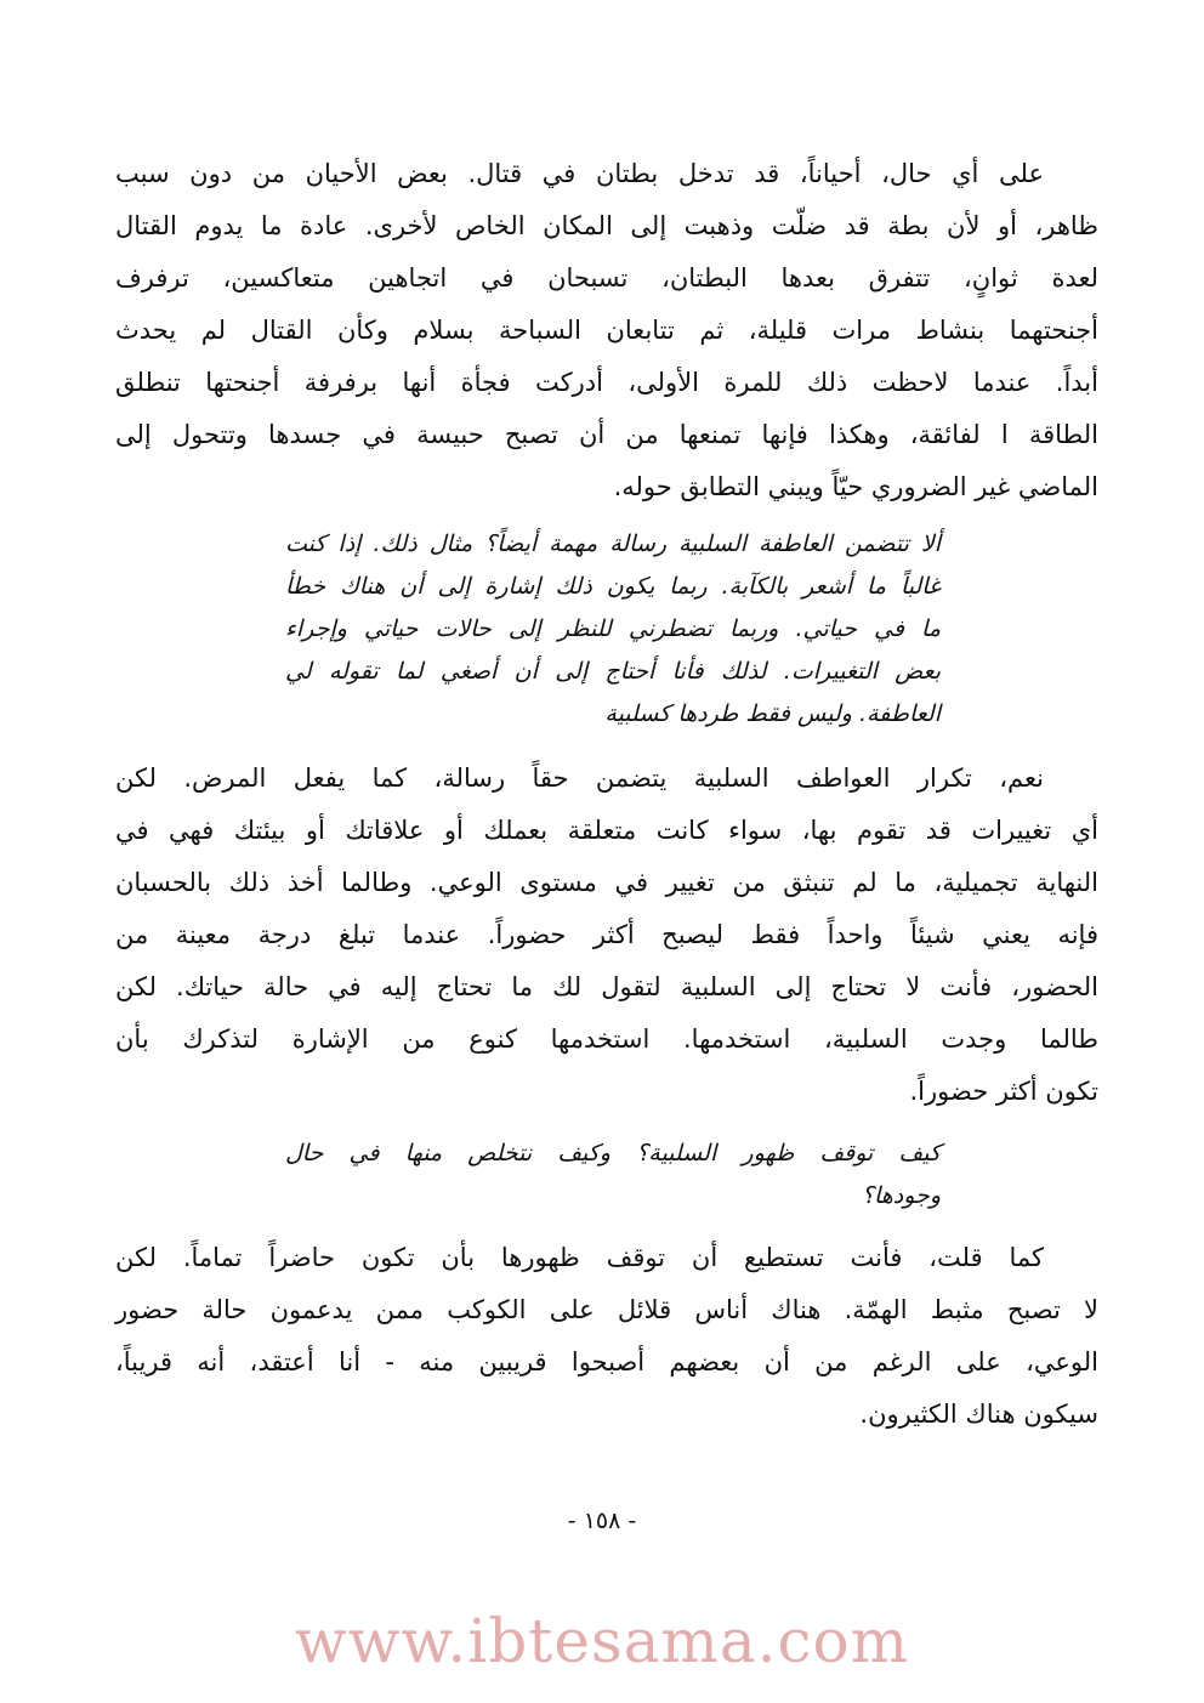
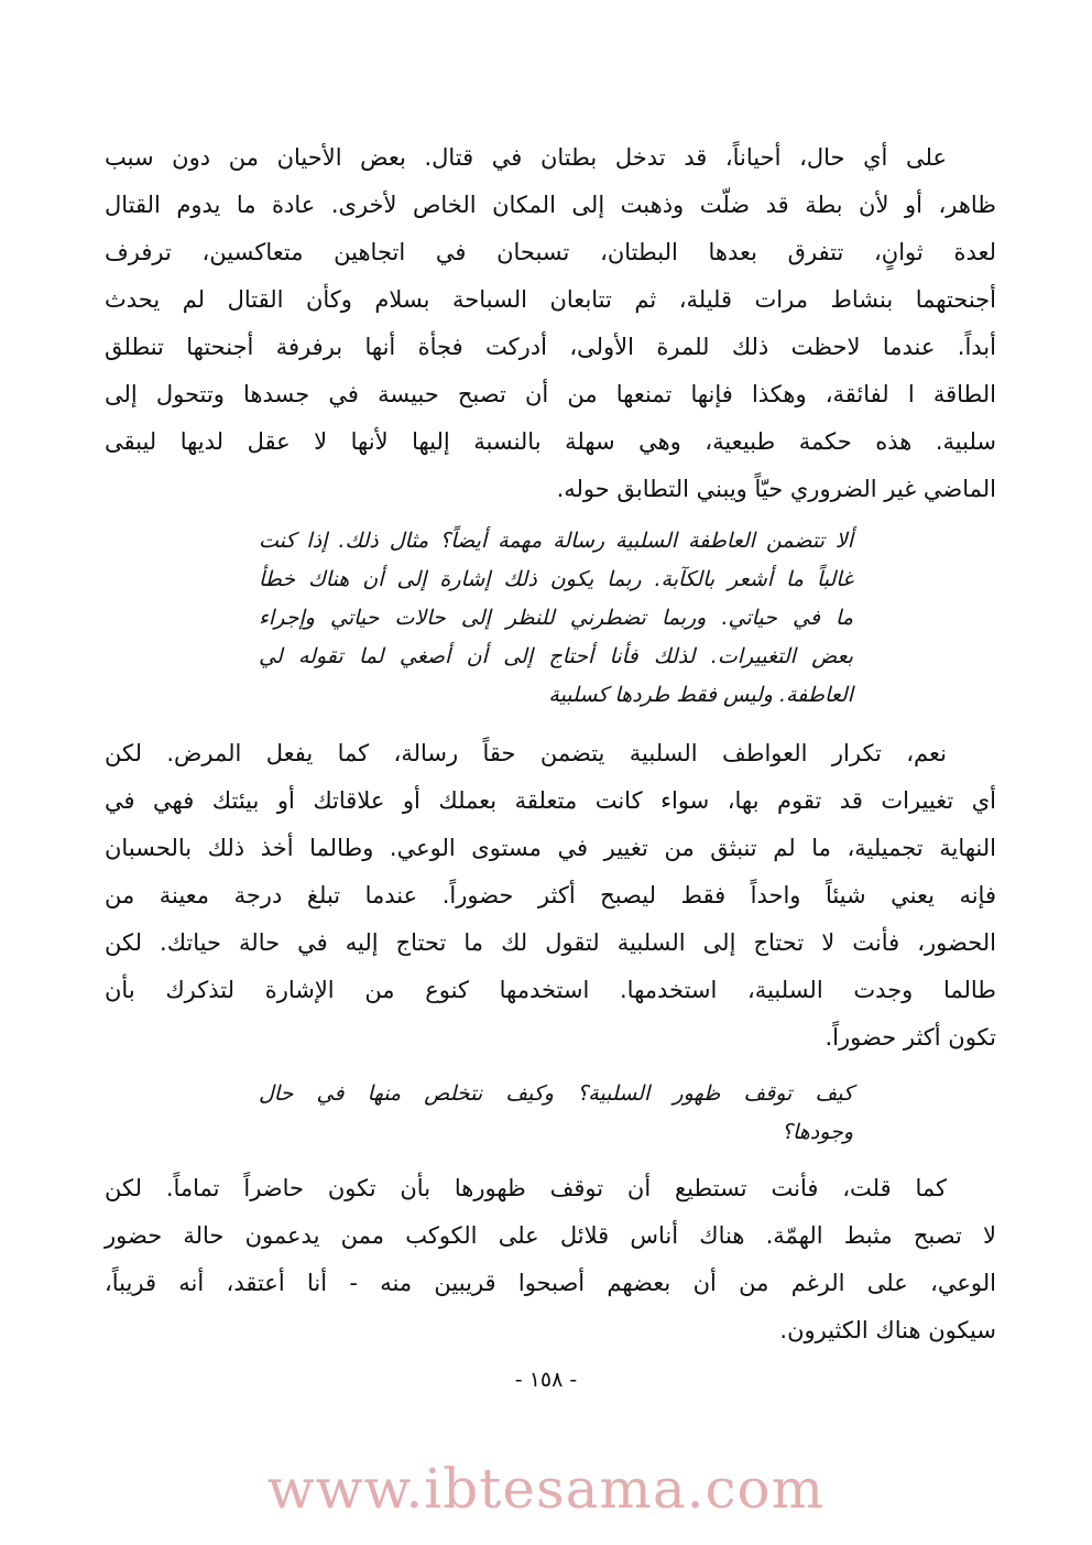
  على أي حال، أحياناً، قد تدخل بطتان في قتال. بعض الأحيان من دون سبب
  ظاهر، أو لأن بطة قد ضلّت وذهبت إلى المكان الخاص لأخرى. عادة ما يدوم القتال
  لعدة ثوانٍ، تتفرق بعدها البطتان، تسبحان في اتجاهين متعاكسين، ترفرف
  أجنحتهما بنشاط مرات قليلة، ثم تتابعان السباحة بسلام وكأن القتال لم يحدث
  أبداً. عندما لاحظت ذلك للمرة الأولى، أدركت فجأة أنها برفرفة أجنحتها تنطلق
  الطاقة ا لفائقة، وهكذا فإنها تمنعها من أن تصبح حبيسة في جسدها وتتحول إلى
+ سلبية. هذه حكمة طبيعية، وهي سهلة بالنسبة إليها لأنها لا عقل لديها ليبقى
  الماضي غير الضروري حيّاً ويبني التطابق حوله.
  ألا تتضمن العاطفة السلبية رسالة مهمة أيضاً؟ مثال ذلك. إذا كنت
  غالباً ما أشعر بالكآبة. ربما يكون ذلك إشارة إلى أن هناك خطأ
  ما في حياتي. وربما تضطرني للنظر إلى حالات حياتي وإجراء
  بعض التغييرات. لذلك فأنا أحتاج إلى أن أصغي لما تقوله لي
  العاطفة. وليس فقط طردها كسلبية
  نعم، تكرار العواطف السلبية يتضمن حقاً رسالة، كما يفعل المرض. لكن
  أي تغييرات قد تقوم بها، سواء كانت متعلقة بعملك أو علاقاتك أو بيئتك فهي في
  النهاية تجميلية، ما لم تنبثق من تغيير في مستوى الوعي. وطالما أخذ ذلك بالحسبان
  فإنه يعني شيئاً واحداً فقط ليصبح أكثر حضوراً. عندما تبلغ درجة معينة من
  الحضور، فأنت لا تحتاج إلى السلبية لتقول لك ما تحتاج إليه في حالة حياتك. لكن
  طالما وجدت السلبية، استخدمها. استخدمها كنوع من الإشارة لتذكرك بأن
  تكون أكثر حضوراً.
  كيف توقف ظهور السلبية؟ وكيف نتخلص منها في حال
  وجودها؟
  كما قلت، فأنت تستطيع أن توقف ظهورها بأن تكون حاضراً تماماً. لكن
  لا تصبح مثبط الهمّة. هناك أناس قلائل على الكوكب ممن يدعمون حالة حضور
  الوعي، على الرغم من أن بعضهم أصبحوا قريبين منه - أنا أعتقد، أنه قريباً،
  سيكون هناك الكثيرون.
  - ١٥٨ -
  www.ibtesama.com
